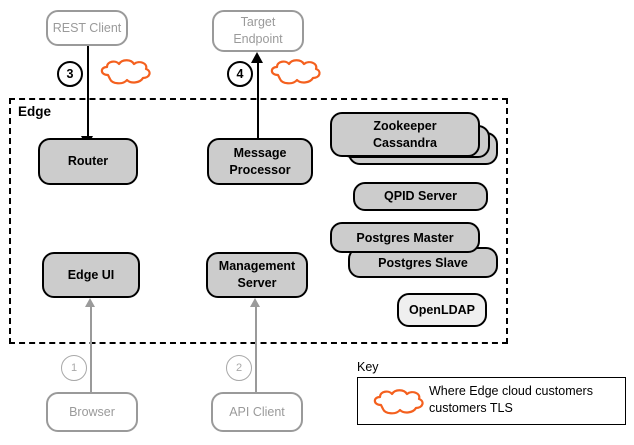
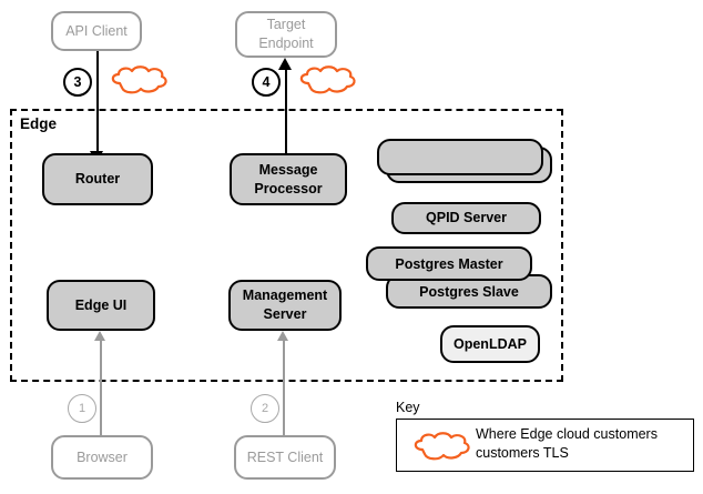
  Edge
- REST Client
+ API Client
  Target
  Endpoint
  3
  4
  Router
  Message
  Processor
  Edge UI
  Management
  Server
- Zookeeper
- Cassandra
  QPID Server
  Postgres Slave
  Postgres Master
  OpenLDAP
  1
  2
  Browser
- API Client
+ REST Client
  Key
  Where Edge cloud customers customers TLS
